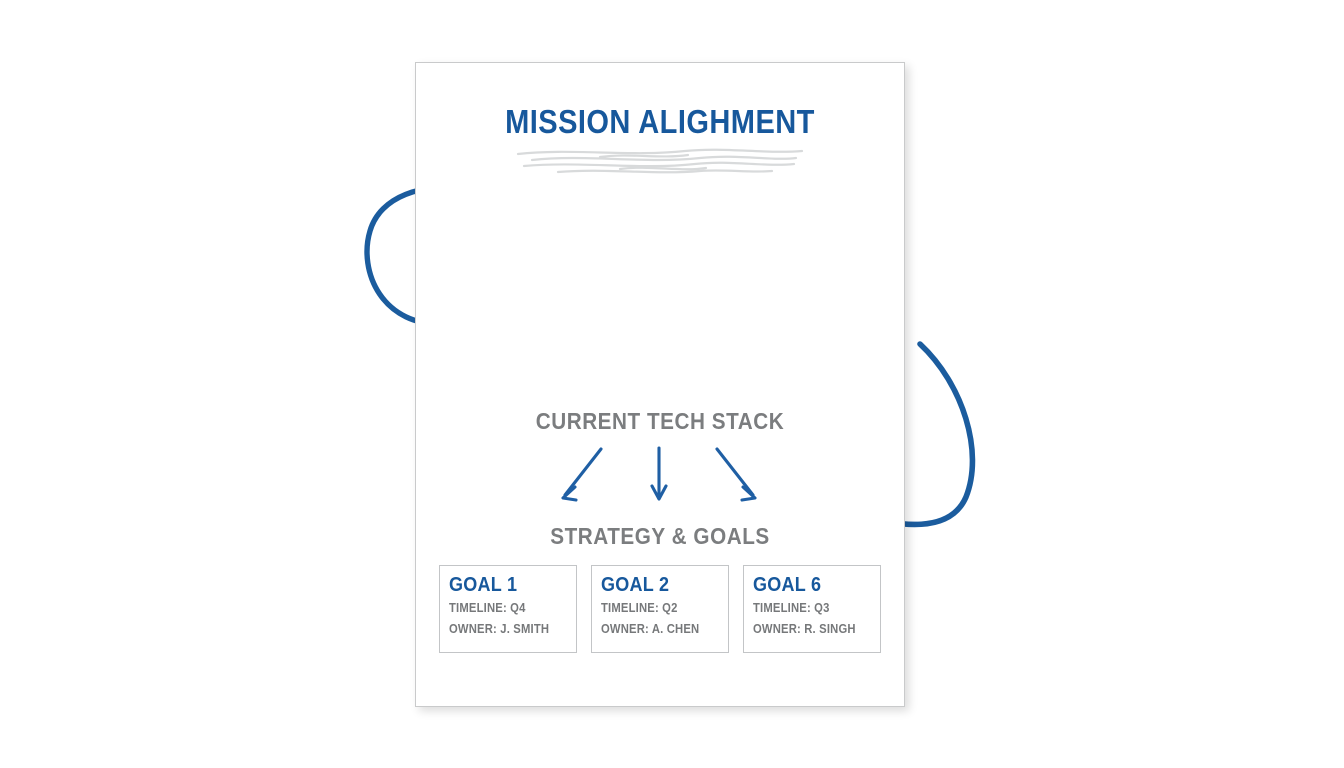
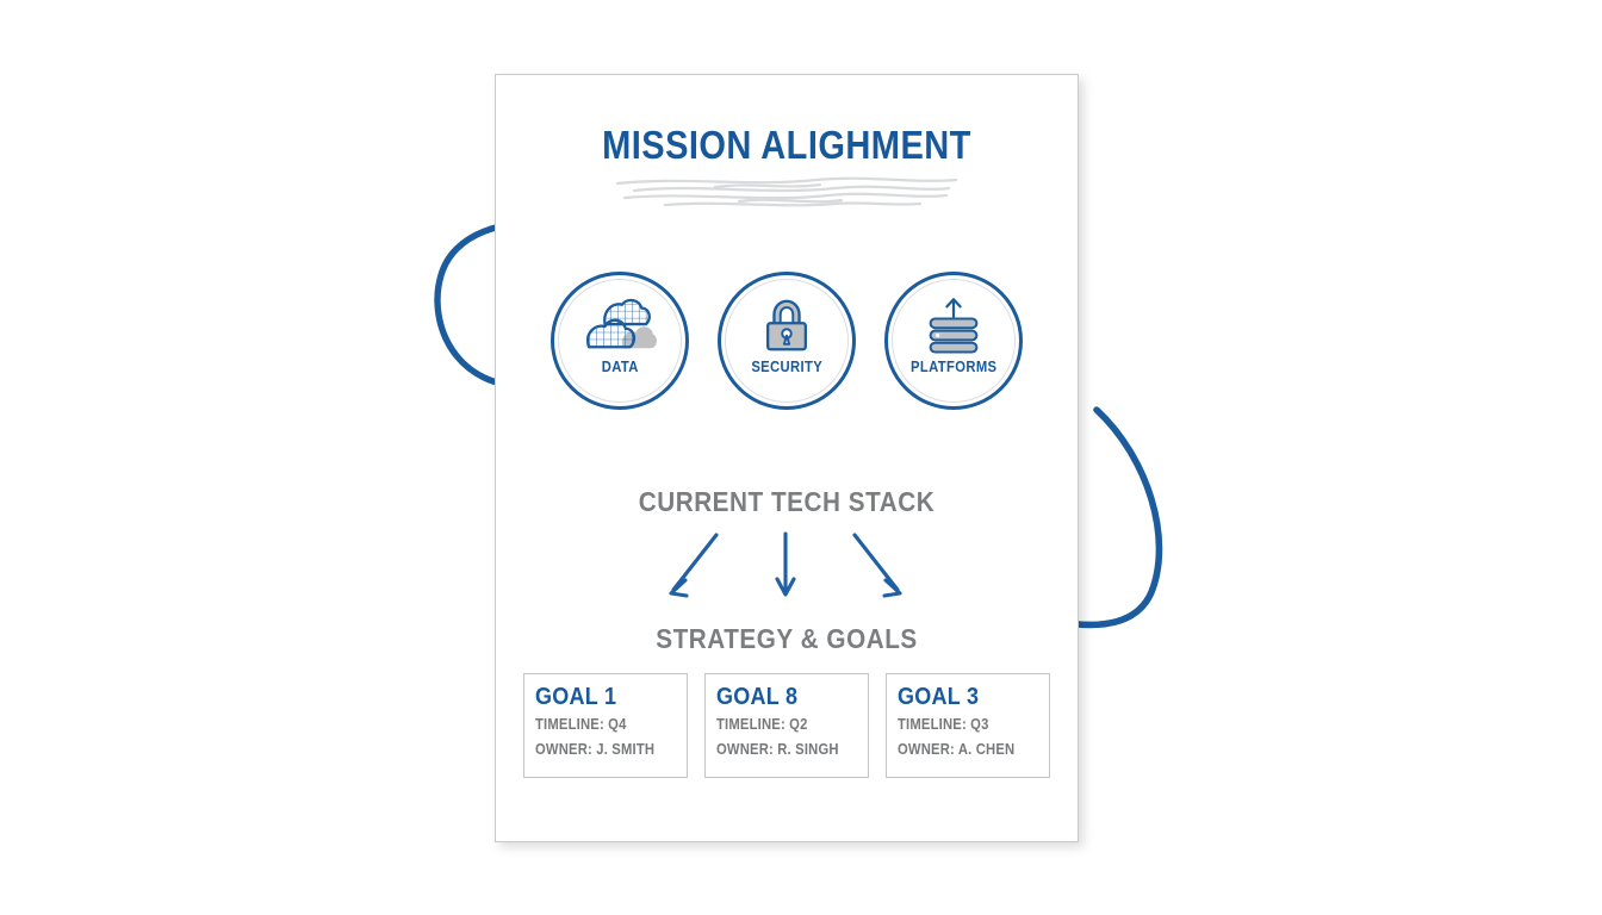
  MISSION ALIGHMENT
+ DATA
+ SECURITY
+ PLATFORMS
  CURRENT TECH STACK
  STRATEGY & GOALS
  GOAL 1
  TIMELINE: Q4
  OWNER: J. SMITH
- GOAL 2
+ GOAL 8
  TIMELINE: Q2
- OWNER: A. CHEN
+ OWNER: R. SINGH
- GOAL 6
+ GOAL 3
  TIMELINE: Q3
- OWNER: R. SINGH
+ OWNER: A. CHEN
